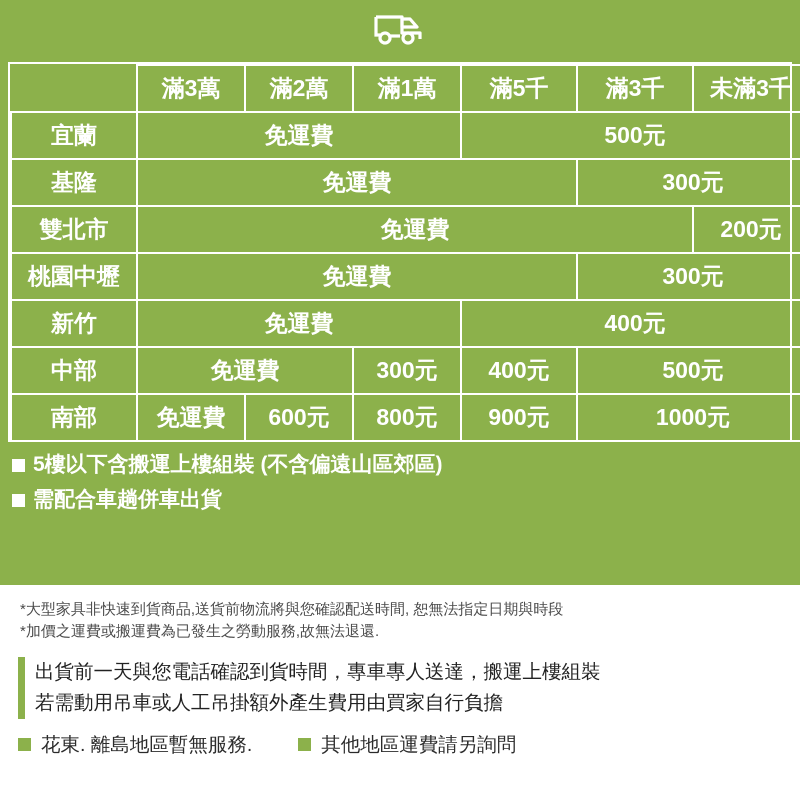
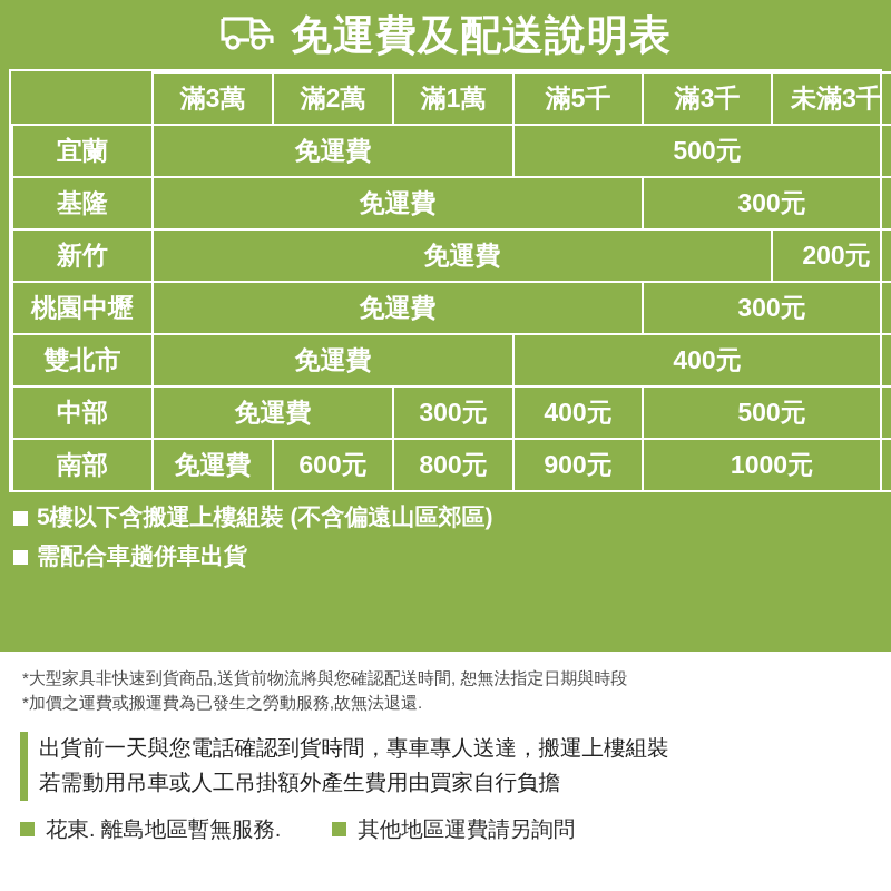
+ 免運費及配送說明表
  	滿3萬	滿2萬	滿1萬	滿5千	滿3千	未滿3千
  宜蘭	免運費	500元
  基隆	免運費	300元
- 雙北市	免運費	200元
+ 新竹	免運費	200元
  桃園中壢	免運費	300元
- 新竹	免運費	400元
+ 雙北市	免運費	400元
  中部	免運費	300元	400元	500元
  南部	免運費	600元	800元	900元	1000元
  5樓以下含搬運上樓組裝 (不含偏遠山區郊區)
  需配合車趟併車出貨
  *大型家具非快速到貨商品,送貨前物流將與您確認配送時間, 恕無法指定日期與時段
  *加價之運費或搬運費為已發生之勞動服務,故無法退還.
  出貨前一天與您電話確認到貨時間，專車專人送達，搬運上樓組裝
  若需動用吊車或人工吊掛額外產生費用由買家自行負擔
  花東. 離島地區暫無服務.
  其他地區運費請另詢問
